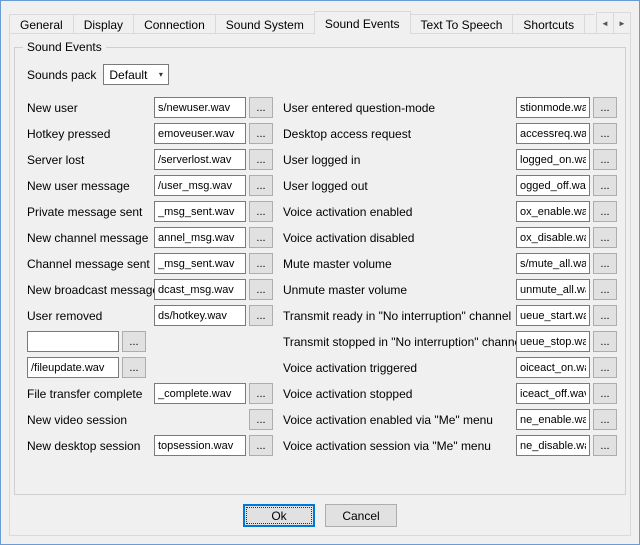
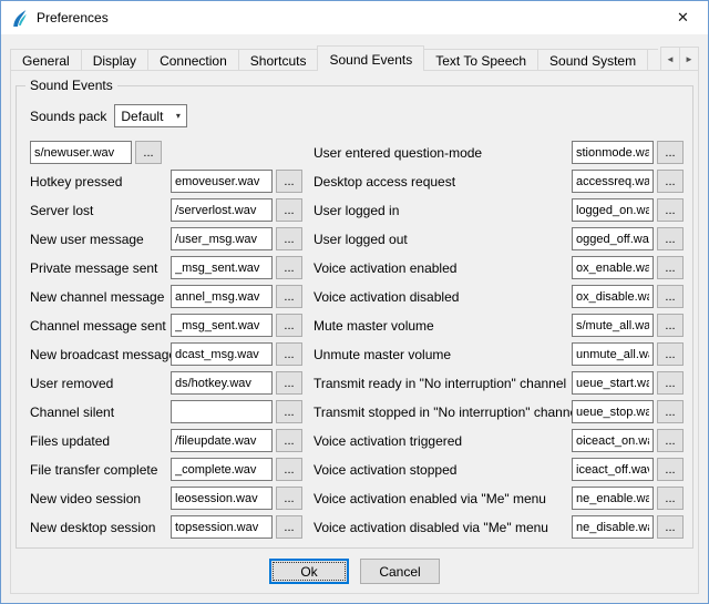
+ Preferences
+ ✕
  General
  Display
  Connection
- Sound System
+ Shortcuts
  Sound Events
  Text To Speech
- Shortcuts
+ Sound System
  ◄
  ►
  Sound Events
  Sounds pack
  Default
  ▾
- New user
  s/newuser.wav
  ...
  Hotkey pressed
  emoveuser.wav
  ...
  Server lost
  /serverlost.wav
  ...
  New user message
  /user_msg.wav
  ...
  Private message sent
  _msg_sent.wav
  ...
  New channel message
  annel_msg.wav
  ...
  Channel message sent
  _msg_sent.wav
  ...
  New broadcast messag
  dcast_msg.wav
  ...
  User removed
  ds/hotkey.wav
  ...
+ Channel silent
  ...
+ Files updated
  /fileupdate.wav
  ...
  File transfer complete
  _complete.wav
  ...
  New video session
+ leosession.wav
  ...
  New desktop session
  topsession.wav
  ...
  User entered question-mode
  stionmode.wa
  ...
  Desktop access request
  accessreq.wa
  ...
  User logged in
  logged_on.wa
  ...
  User logged out
  ogged_off.wa
  ...
  Voice activation enabled
  ox_enable.wa
  ...
  Voice activation disabled
  ox_disable.w
  ...
  Mute master volume
  s/mute_all.wa
  ...
  Unmute master volume
  unmute_all.w
  ...
  Transmit ready in "No interruption" channel
  ueue_start.w
  ...
  Transmit stopped in "No interruption" chann
  ueue_stop.wa
  ...
  Voice activation triggered
  oiceact_on.w
  ...
  Voice activation stopped
  iceact_off.wa
  ...
  Voice activation enabled via "Me" menu
  ne_enable.wa
  ...
- Voice activation session via "Me" menu
+ Voice activation disabled via "Me" menu
  ne_disable.w
  ...
  Ok
  Cancel
